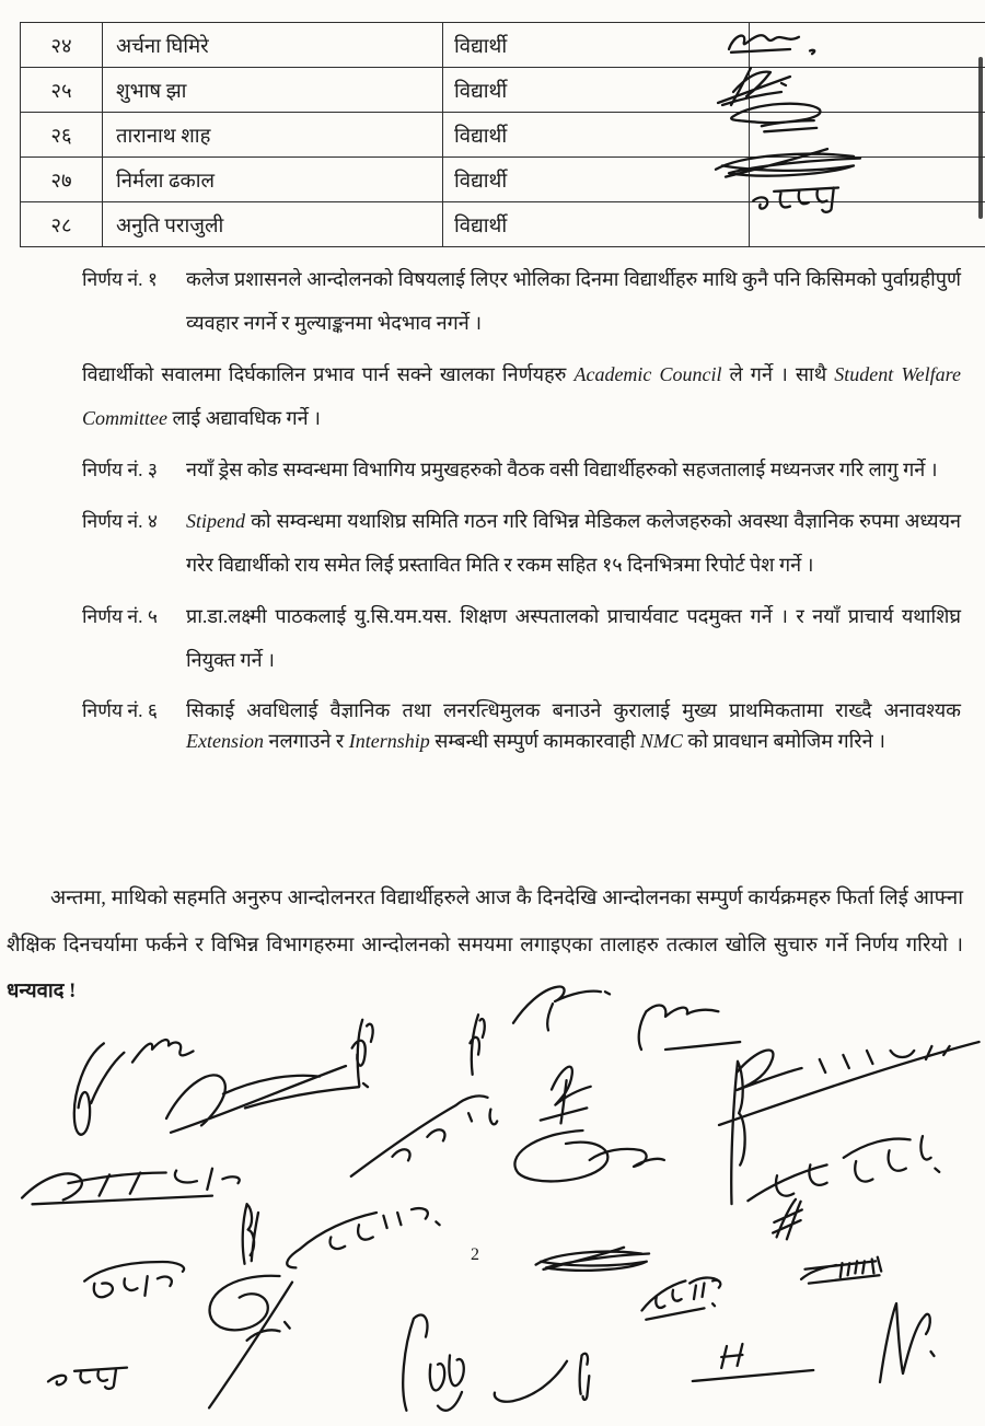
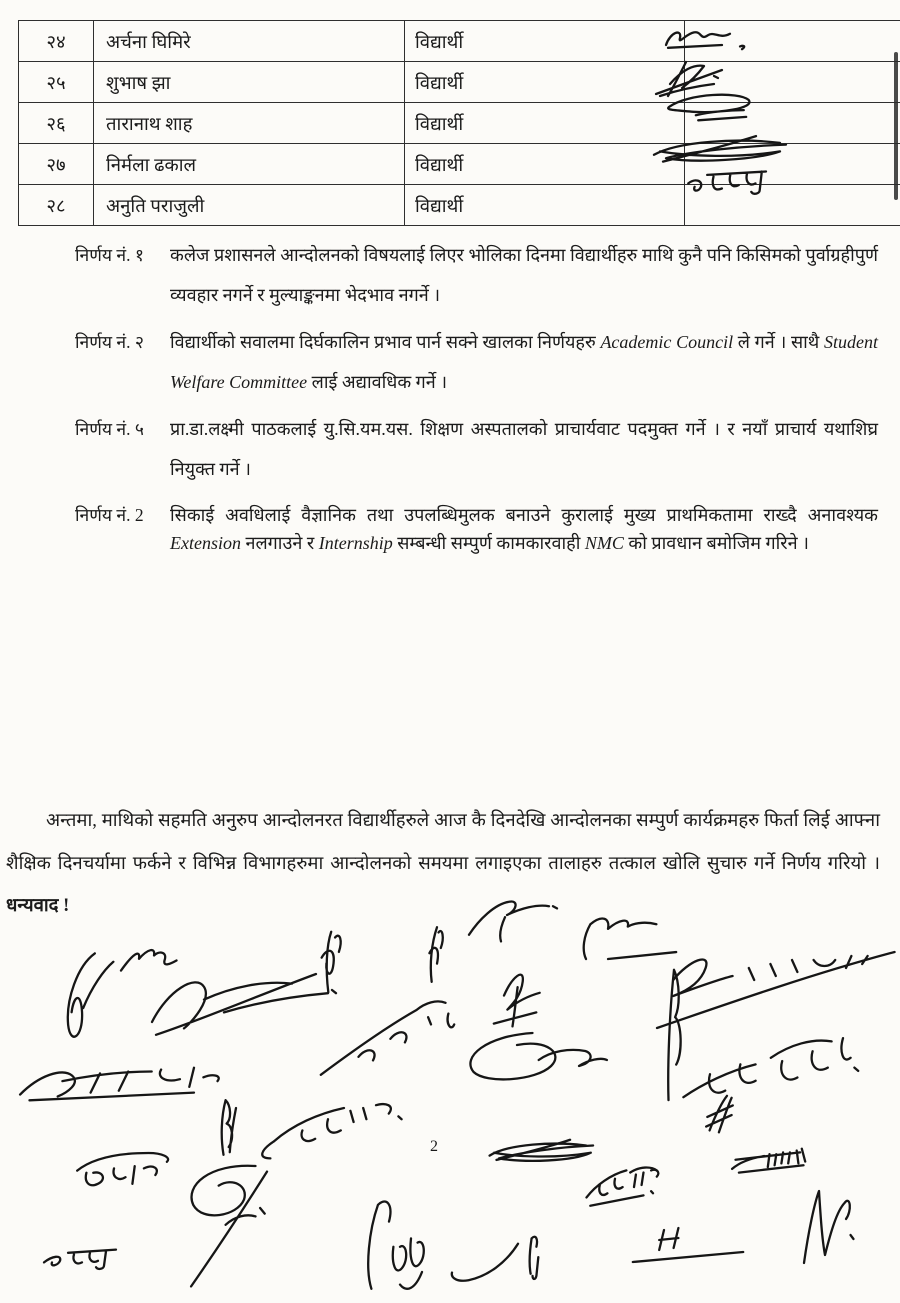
  २४	अर्चना घिमिरे	विद्यार्थी
  २५	शुभाष झा	विद्यार्थी
  २६	तारानाथ शाह	विद्यार्थी
  २७	निर्मला ढकाल	विद्यार्थी
  २८	अनुति पराजुली	विद्यार्थी
  निर्णय नं. १
  कलेज प्रशासनले आन्दोलनको विषयलाई लिएर भोलिका दिनमा विद्यार्थीहरु माथि कुनै पनि किसिमको पुर्वाग्रहीपुर्ण व्यवहार नगर्ने र मुल्याङ्कनमा भेदभाव नगर्ने ।
+ निर्णय नं. २
  विद्यार्थीको सवालमा दिर्घकालिन प्रभाव पार्न सक्ने खालका निर्णयहरु Academic Council ले गर्ने । साथै Student Welfare Committee लाई अद्यावधिक गर्ने ।
- निर्णय नं. ३
- नयाँ ड्रेस कोड सम्वन्धमा विभागिय प्रमुखहरुको वैठक वसी विद्यार्थीहरुको सहजतालाई मध्यनजर गरि लागु गर्ने ।
- निर्णय नं. ४
- Stipend को सम्वन्धमा यथाशिघ्र समिति गठन गरि विभिन्न मेडिकल कलेजहरुको अवस्था वैज्ञानिक रुपमा अध्ययन गरेर विद्यार्थीको राय समेत लिई प्रस्तावित मिति र रकम सहित १५ दिनभित्रमा रिपोर्ट पेश गर्ने ।
  निर्णय नं. ५
  प्रा.डा.लक्ष्मी पाठकलाई यु.सि.यम.यस. शिक्षण अस्पतालको प्राचार्यवाट पदमुक्त गर्ने । र नयाँ प्राचार्य यथाशिघ्र नियुक्त गर्ने ।
- निर्णय नं. ६
+ निर्णय नं. 2
- सिकाई अवधिलाई वैज्ञानिक तथा लनरत्धिमुलक बनाउने कुरालाई मुख्य प्राथमिकतामा राख्दै अनावश्यक Extension नलगाउने र Internship सम्बन्धी सम्पुर्ण कामकारवाही NMC को प्रावधान बमोजिम गरिने ।
+ सिकाई अवधिलाई वैज्ञानिक तथा उपलब्धिमुलक बनाउने कुरालाई मुख्य प्राथमिकतामा राख्दै अनावश्यक Extension नलगाउने र Internship सम्बन्धी सम्पुर्ण कामकारवाही NMC को प्रावधान बमोजिम गरिने ।
  अन्तमा, माथिको सहमति अनुरुप आन्दोलनरत विद्यार्थीहरुले आज कै दिनदेखि आन्दोलनका सम्पुर्ण कार्यक्रमहरु फिर्ता लिई आफ्ना शैक्षिक दिनचर्यामा फर्कने र विभिन्न विभागहरुमा आन्दोलनको समयमा लगाइएका तालाहरु तत्काल खोलि सुचारु गर्ने निर्णय गरियो । धन्यवाद !
  2
